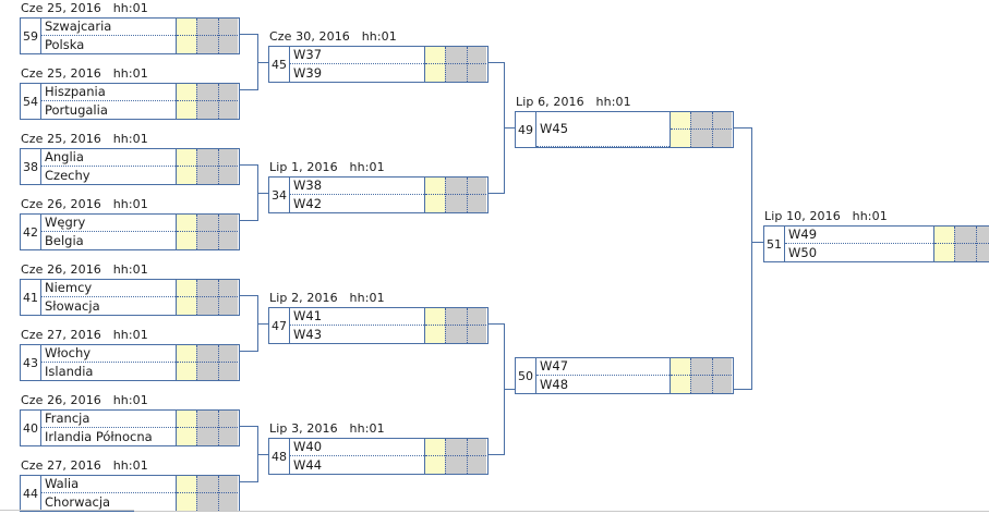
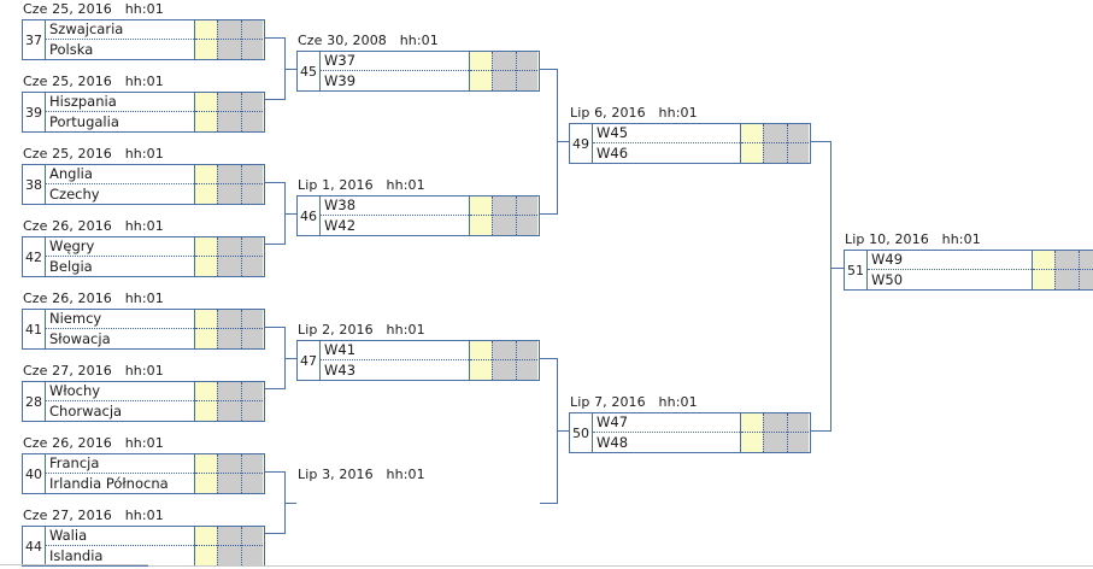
  Cze 25, 2016 hh:01
- 59
+ 37
  Szwajcaria
  Polska
  Cze 25, 2016 hh:01
- 54
+ 39
  Hiszpania
  Portugalia
  Cze 25, 2016 hh:01
  38
  Anglia
  Czechy
  Cze 26, 2016 hh:01
  42
  Węgry
  Belgia
  Cze 26, 2016 hh:01
  41
  Niemcy
  Słowacja
  Cze 27, 2016 hh:01
- 43
+ 28
  Włochy
- Islandia
+ Chorwacja
  Cze 26, 2016 hh:01
  40
  Francja
  Irlandia Północna
  Cze 27, 2016 hh:01
  44
  Walia
- Chorwacja
+ Islandia
- Cze 30, 2016 hh:01
+ Cze 30, 2008 hh:01
  45
  W37
  W39
  Lip 1, 2016 hh:01
- 34
+ 46
  W38
  W42
  Lip 2, 2016 hh:01
  47
  W41
  W43
  Lip 3, 2016 hh:01
- 48
- W40
- W44
  Lip 6, 2016 hh:01
  49
  W45
+ W46
+ Lip 7, 2016 hh:01
  50
  W47
  W48
  Lip 10, 2016 hh:01
  51
  W49
  W50
